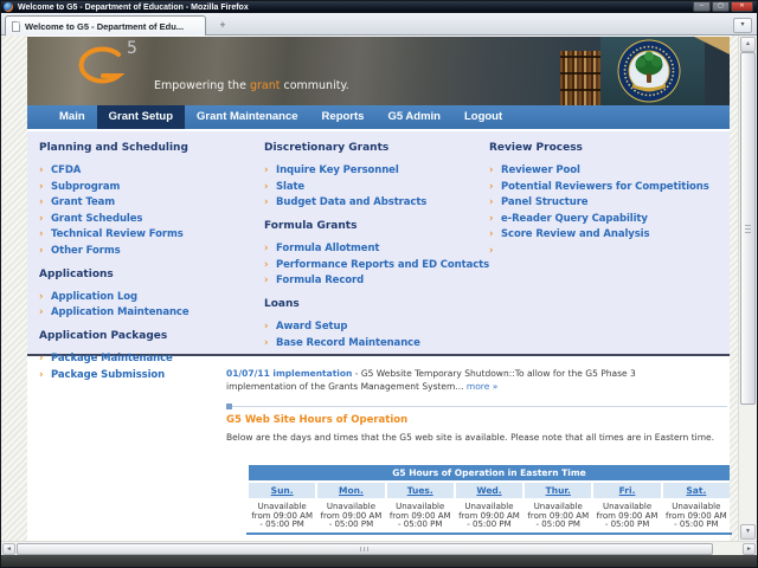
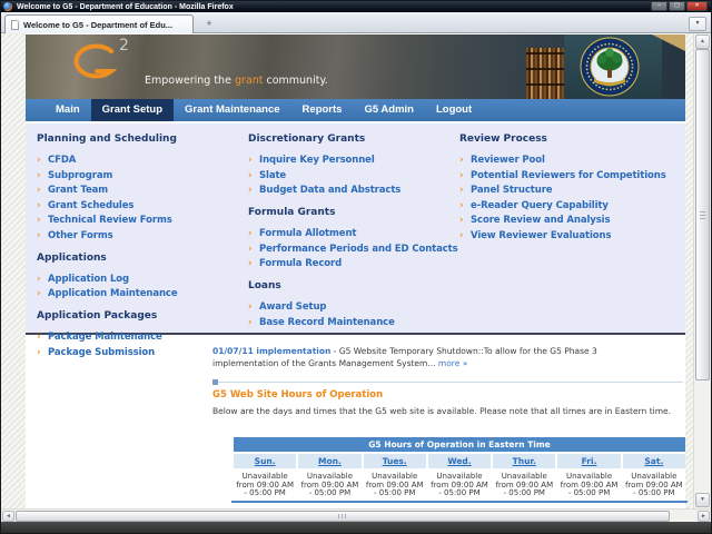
  Welcome to G5 - Department of Edu...
  +
- 5
+ 2
  Empowering the grant community.
  Main
  Grant Setup
  Grant Maintenance
  Reports
  G5 Admin
  Logout
  Planning and Scheduling
  ›
  CFDA
  ›
  Subprogram
  ›
  Grant Team
  ›
  Grant Schedules
  ›
  Technical Review Forms
  ›
  Other Forms
  Applications
  ›
  Application Log
  ›
  Application Maintenance
  Application Packages
  ›
  Package Maintenance
  ›
  Package Submission
  Discretionary Grants
  ›
  Inquire Key Personnel
  ›
  Slate
  ›
  Budget Data and Abstracts
  Formula Grants
  ›
  Formula Allotment
  ›
- Performance Reports and ED Contacts
+ Performance Periods and ED Contacts
  ›
  Formula Record
  Loans
  ›
  Award Setup
  ›
  Base Record Maintenance
  Review Process
  ›
  Reviewer Pool
  ›
  Potential Reviewers for Competitions
  ›
  Panel Structure
  ›
  e-Reader Query Capability
  ›
  Score Review and Analysis
  ›
+ View Reviewer Evaluations
  01/07/11 implementation - G5 Website Temporary Shutdown::To allow for the G5 Phase 3 implementation of the Grants Management System... more »
  G5 Web Site Hours of Operation
  Below are the days and times that the G5 web site is available. Please note that all times are in Eastern time.
  G5 Hours of Operation in Eastern Time
  Sun.	Mon.	Tues.	Wed.	Thur.	Fri.	Sat.
  Unavailable from 09:00 AM - 05:00 PM	Unavailable from 09:00 AM - 05:00 PM	Unavailable from 09:00 AM - 05:00 PM	Unavailable from 09:00 AM - 05:00 PM	Unavailable from 09:00 AM - 05:00 PM	Unavailable from 09:00 AM - 05:00 PM	Unavailable from 09:00 AM - 05:00 PM
